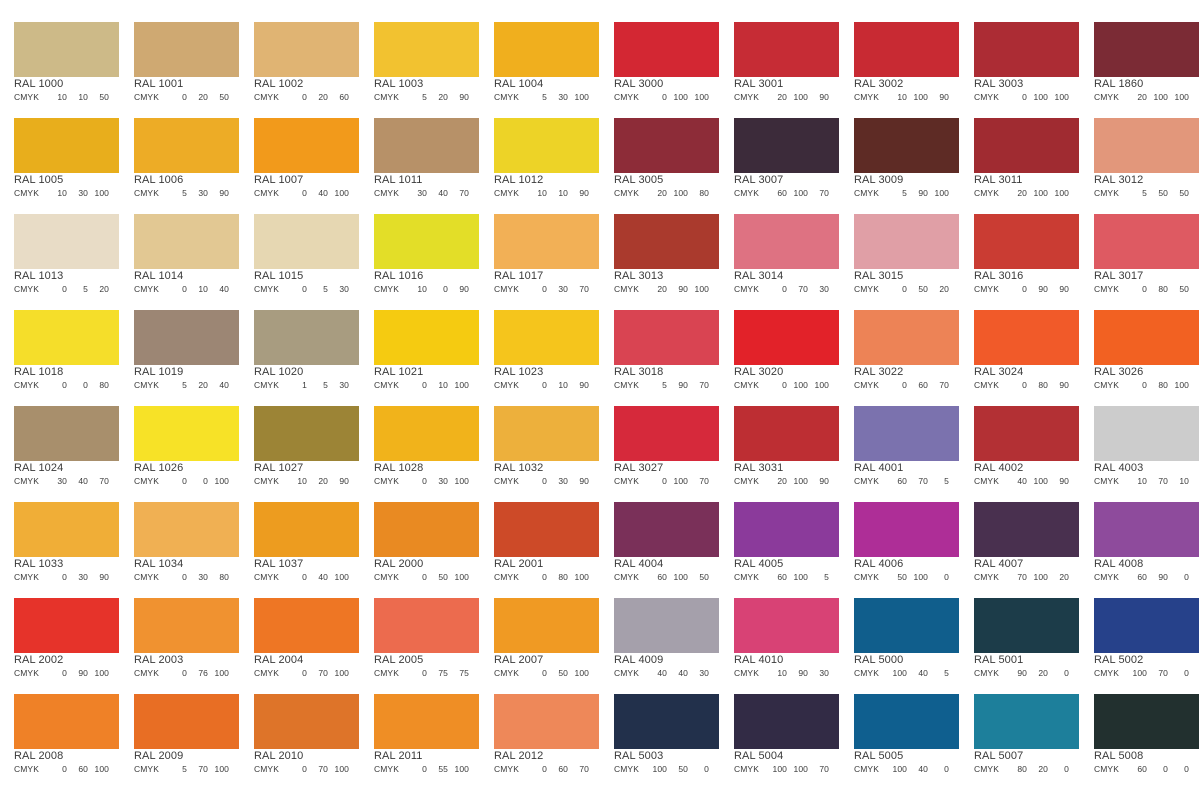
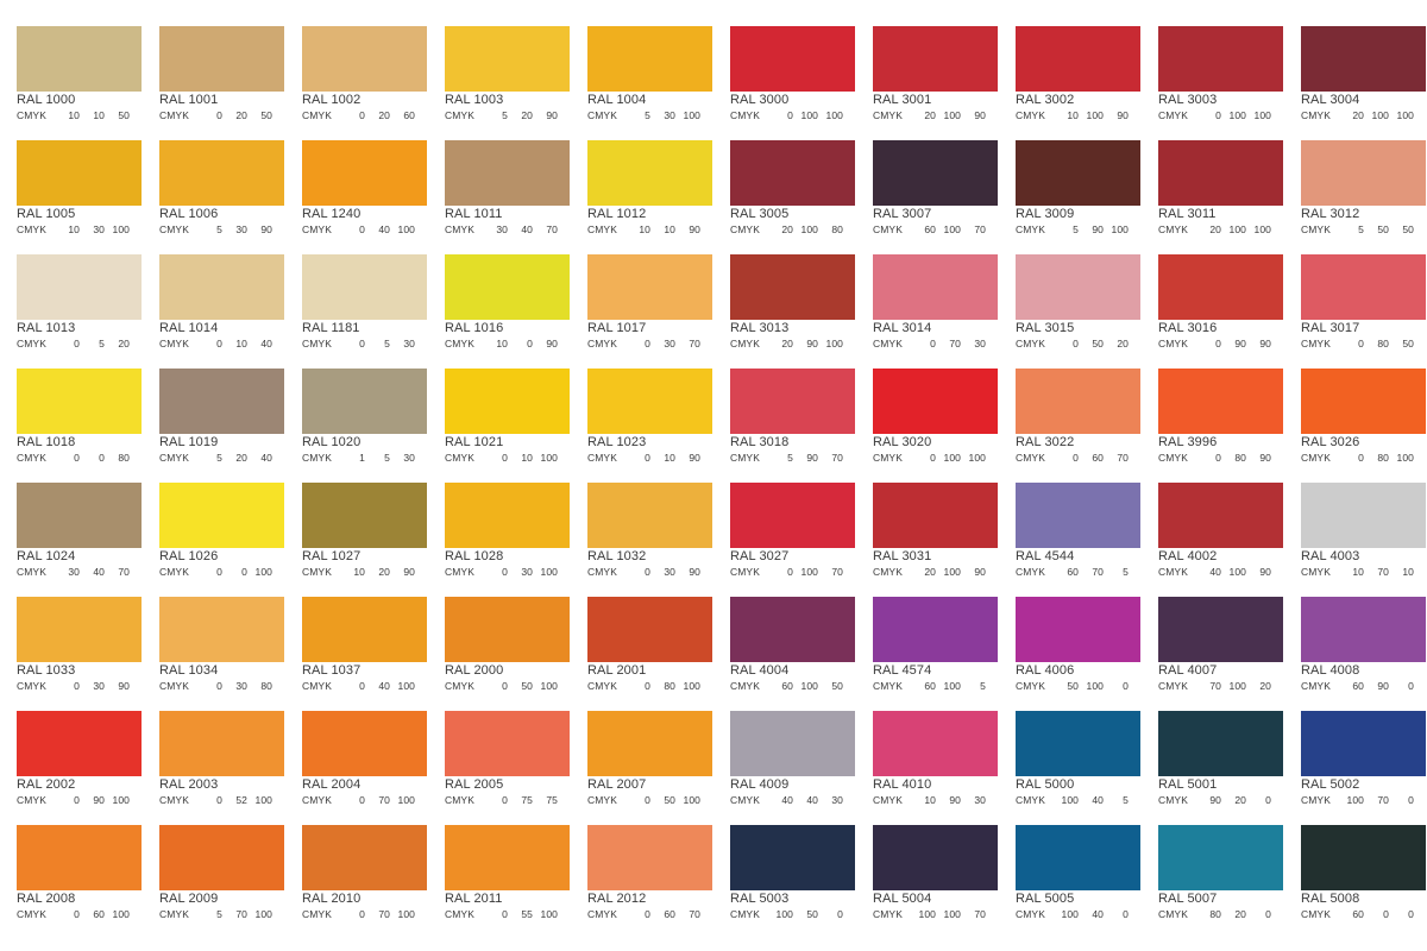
  RAL 1000
  CMYK 10 10 50
  RAL 1001
  CMYK 0 20 50
  RAL 1002
  CMYK 0 20 60
  RAL 1003
  CMYK 5 20 90
  RAL 1004
  CMYK 5 30 100
  RAL 3000
  CMYK 0 100 100
  RAL 3001
  CMYK 20 100 90
  RAL 3002
  CMYK 10 100 90
  RAL 3003
  CMYK 0 100 100
- RAL 1860
+ RAL 3004
  CMYK 20 100 100
  RAL 1005
  CMYK 10 30 100
  RAL 1006
  CMYK 5 30 90
- RAL 1007
+ RAL 1240
  CMYK 0 40 100
  RAL 1011
  CMYK 30 40 70
  RAL 1012
  CMYK 10 10 90
  RAL 3005
  CMYK 20 100 80
  RAL 3007
  CMYK 60 100 70
  RAL 3009
  CMYK 5 90 100
  RAL 3011
  CMYK 20 100 100
  RAL 3012
  CMYK 5 50 50
  RAL 1013
  CMYK 0 5 20
  RAL 1014
  CMYK 0 10 40
- RAL 1015
+ RAL 1181
  CMYK 0 5 30
  RAL 1016
  CMYK 10 0 90
  RAL 1017
  CMYK 0 30 70
  RAL 3013
  CMYK 20 90 100
  RAL 3014
  CMYK 0 70 30
  RAL 3015
  CMYK 0 50 20
  RAL 3016
  CMYK 0 90 90
  RAL 3017
  CMYK 0 80 50
  RAL 1018
  CMYK 0 0 80
  RAL 1019
  CMYK 5 20 40
  RAL 1020
  CMYK 1 5 30
  RAL 1021
  CMYK 0 10 100
  RAL 1023
  CMYK 0 10 90
  RAL 3018
  CMYK 5 90 70
  RAL 3020
  CMYK 0 100 100
  RAL 3022
  CMYK 0 60 70
- RAL 3024
+ RAL 3996
  CMYK 0 80 90
  RAL 3026
  CMYK 0 80 100
  RAL 1024
  CMYK 30 40 70
  RAL 1026
  CMYK 0 0 100
  RAL 1027
  CMYK 10 20 90
  RAL 1028
  CMYK 0 30 100
  RAL 1032
  CMYK 0 30 90
  RAL 3027
  CMYK 0 100 70
  RAL 3031
  CMYK 20 100 90
- RAL 4001
+ RAL 4544
  CMYK 60 70 5
  RAL 4002
  CMYK 40 100 90
  RAL 4003
  CMYK 10 70 10
  RAL 1033
  CMYK 0 30 90
  RAL 1034
  CMYK 0 30 80
  RAL 1037
  CMYK 0 40 100
  RAL 2000
  CMYK 0 50 100
  RAL 2001
  CMYK 0 80 100
  RAL 4004
  CMYK 60 100 50
- RAL 4005
+ RAL 4574
  CMYK 60 100 5
  RAL 4006
  CMYK 50 100 0
  RAL 4007
  CMYK 70 100 20
  RAL 4008
  CMYK 60 90 0
  RAL 2002
  CMYK 0 90 100
  RAL 2003
- CMYK 0 76 100
+ CMYK 0 52 100
  RAL 2004
  CMYK 0 70 100
  RAL 2005
  CMYK 0 75 75
  RAL 2007
  CMYK 0 50 100
  RAL 4009
  CMYK 40 40 30
  RAL 4010
  CMYK 10 90 30
  RAL 5000
  CMYK 100 40 5
  RAL 5001
  CMYK 90 20 0
  RAL 5002
  CMYK 100 70 0
  RAL 2008
  CMYK 0 60 100
  RAL 2009
  CMYK 5 70 100
  RAL 2010
  CMYK 0 70 100
  RAL 2011
  CMYK 0 55 100
  RAL 2012
  CMYK 0 60 70
  RAL 5003
  CMYK 100 50 0
  RAL 5004
  CMYK 100 100 70
  RAL 5005
  CMYK 100 40 0
  RAL 5007
  CMYK 80 20 0
  RAL 5008
  CMYK 60 0 0
